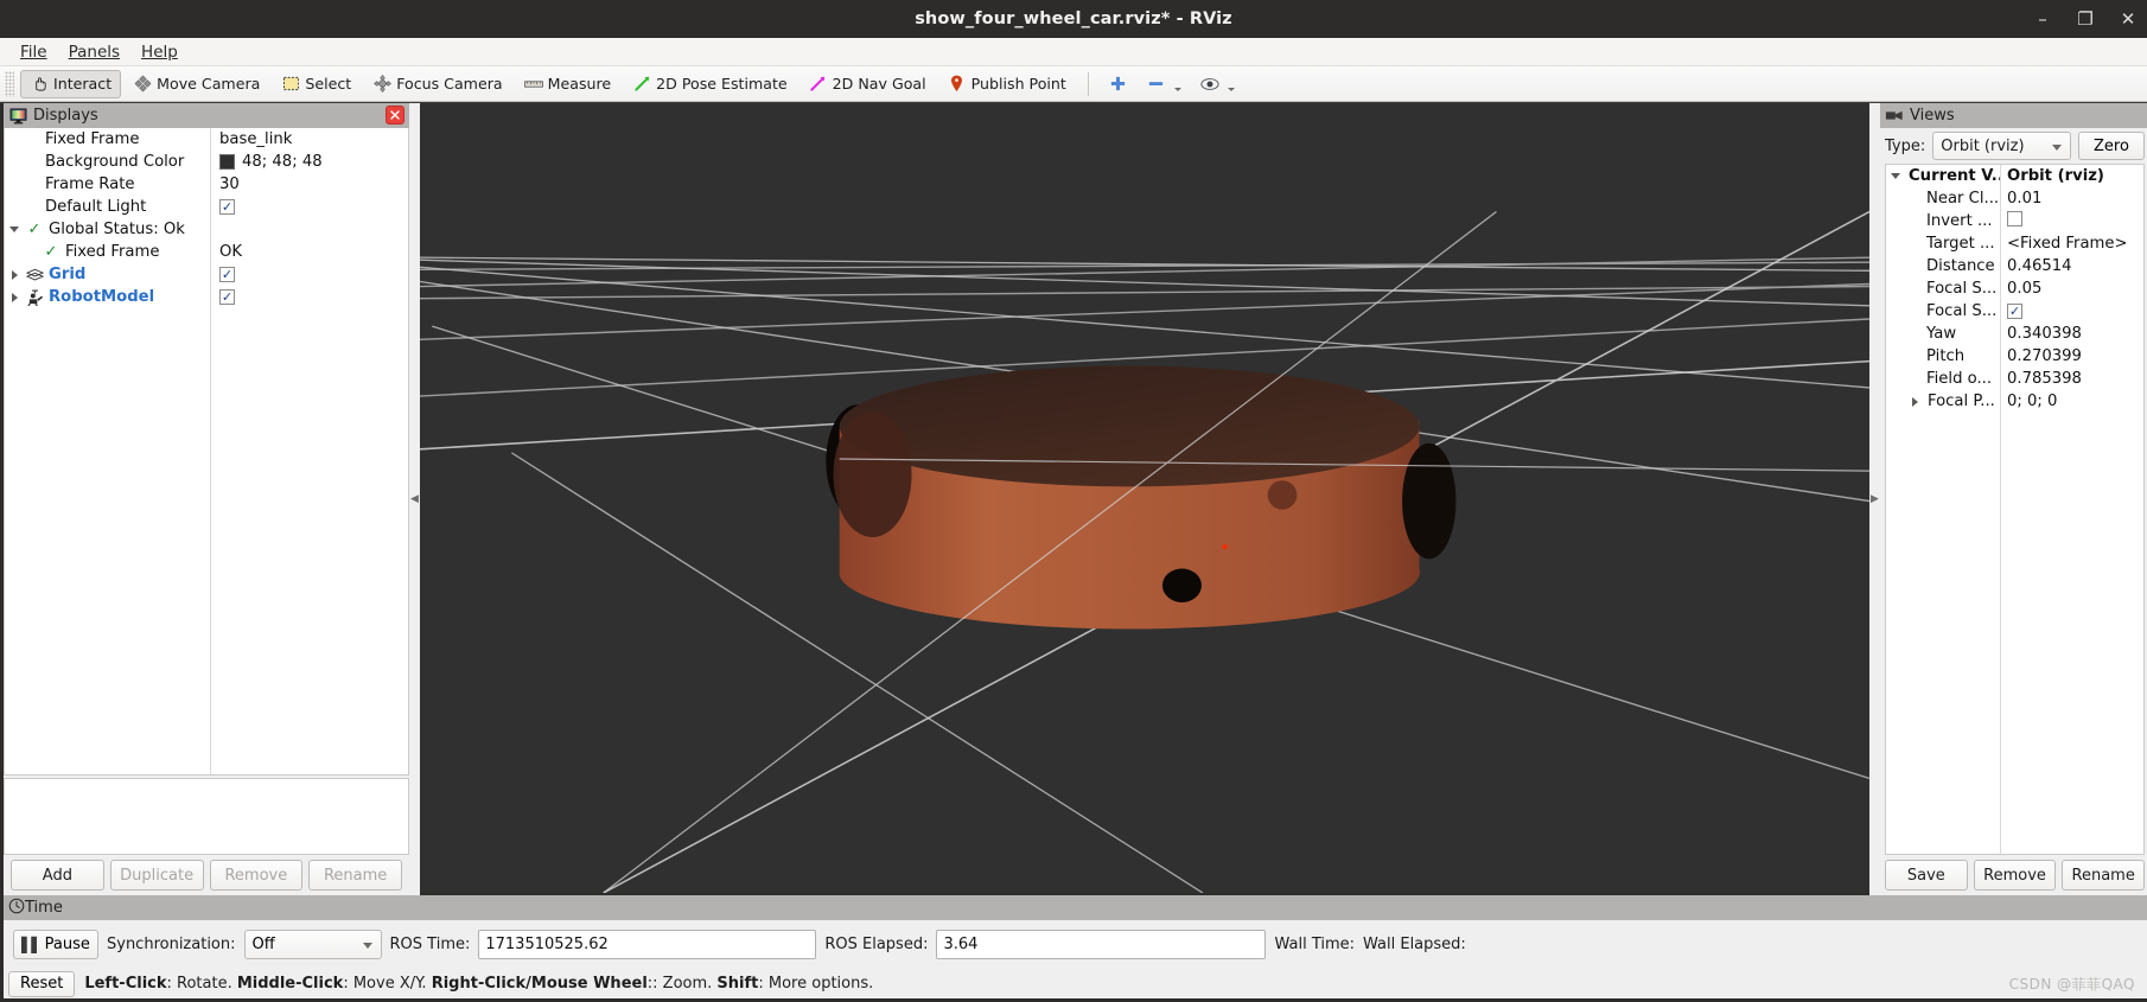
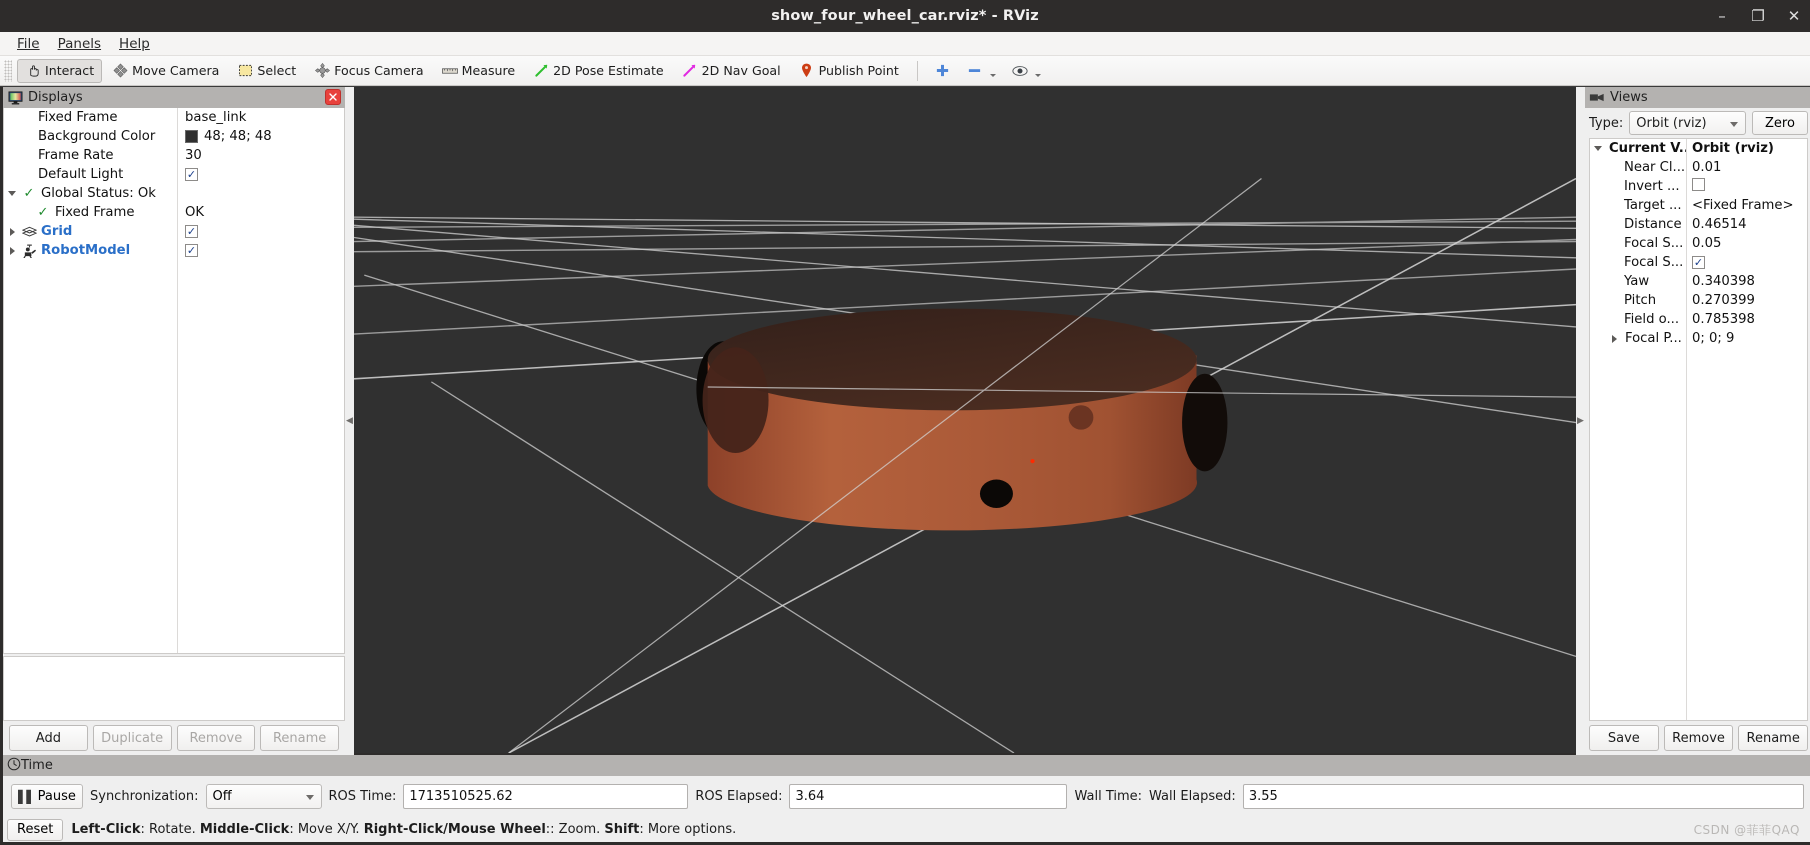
  show_four_wheel_car.rviz* - RViz
  –
  ❐
  ✕
  File
  Panels
  Help
  Interact
  Move Camera
  Select
  Focus Camera
  Measure
  2D Pose Estimate
  2D Nav Goal
  Publish Point
  Displays
  Fixed Frame
  base_link
  Background Color
  48; 48; 48
  Frame Rate
  30
  Default Light
  ✓
  ✓
  Global Status: Ok
  ✓
  Fixed Frame
  OK
  Grid
  ✓
  RobotModel
  ✓
  Add
  Duplicate
  Remove
  Rename
  ◀
  ▶
  Views
  Type:
  Orbit (rviz)
  Zero
  Current V.
  Orbit (rviz)
  Near Cl...
  0.01
  Invert ...
  Target ...
  <Fixed Frame>
  Distance
  0.46514
  Focal S...
  0.05
  Focal S...
  ✓
  Yaw
  0.340398
  Pitch
  0.270399
  Field o...
  0.785398
  Focal P...
- 0; 0; 0
+ 0; 0; 9
  Save
  Remove
  Rename
  Time
  ▌▌
  Pause
  Synchronization:
  Off
  ROS Time:
  1713510525.62
  ROS Elapsed:
  3.64
  Wall Time:
  Wall Elapsed:
+ 3.55
  Reset
  Left-Click: Rotate. Middle-Click: Move X/Y. Right-Click/Mouse Wheel:: Zoom. Shift: More options.
  CSDN @菲菲QAQ
